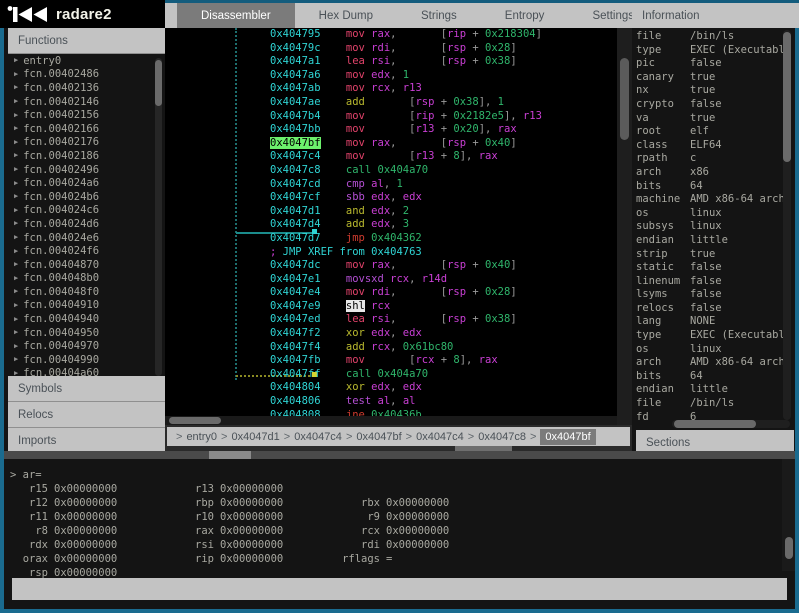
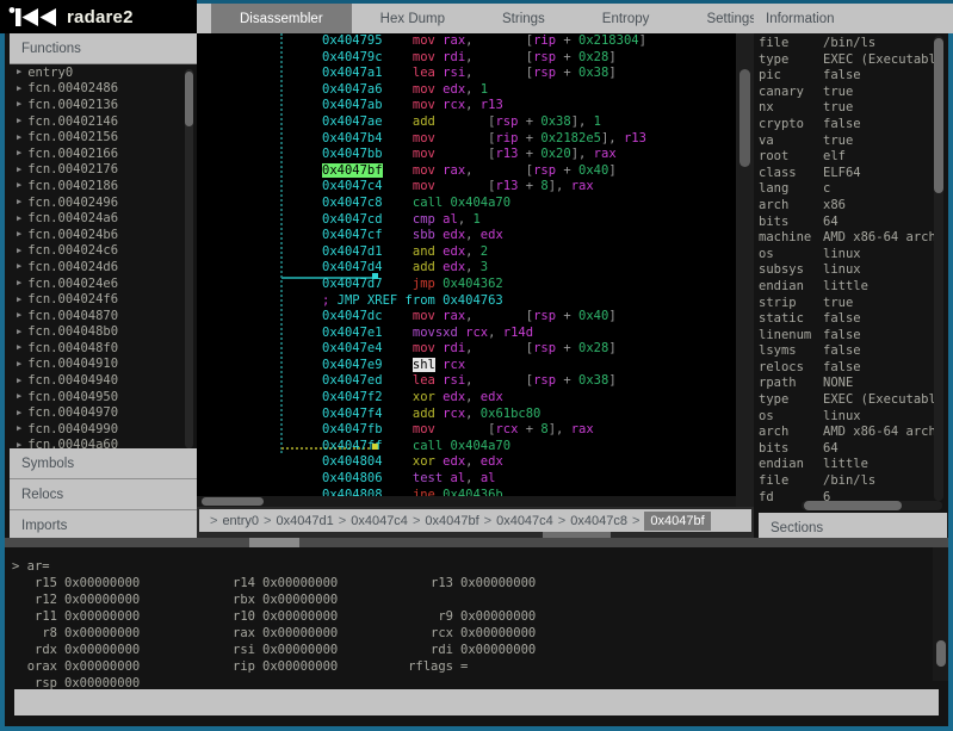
  radare2
  Disassembler
  Hex Dump
  Strings
  Entropy
  Setting
  Information
  Functions
  ▶
  entry0
  ▶
  fcn.00402486
  ▶
  fcn.00402136
  ▶
  fcn.00402146
  ▶
  fcn.00402156
  ▶
  fcn.00402166
  ▶
  fcn.00402176
  ▶
  fcn.00402186
  ▶
  fcn.00402496
  ▶
  fcn.004024a6
  ▶
  fcn.004024b6
  ▶
  fcn.004024c6
  ▶
  fcn.004024d6
  ▶
  fcn.004024e6
  ▶
  fcn.004024f6
  ▶
  fcn.00404870
  ▶
  fcn.004048b0
  ▶
  fcn.004048f0
  ▶
  fcn.00404910
  ▶
  fcn.00404940
  ▶
  fcn.00404950
  ▶
  fcn.00404970
  ▶
  fcn.00404990
  ▶
  fcn.00404a60
  Symbols
  Relocs
  Imports
  0x404795 mov rax, [rip + 0x218304]
  0x40479c mov rdi, [rsp + 0x28]
  0x4047a1 lea rsi, [rsp + 0x38]
  0x4047a6 mov edx, 1
  0x4047ab mov rcx, r13
  0x4047ae add [rsp + 0x38], 1
  0x4047b4 mov [rip + 0x2182e5], r13
  0x4047bb mov [r13 + 0x20], rax
  0x4047bf mov rax, [rsp + 0x40]
  0x4047c4 mov [r13 + 8], rax
  0x4047c8 call 0x404a70
  0x4047cd cmp al, 1
  0x4047cf sbb edx, edx
  0x4047d1 and edx, 2
  0x4047d4 add edx, 3
  0x4047d7 jmp 0x404362
  ; JMP XREF from 0x404763
  0x4047dc mov rax, [rsp + 0x40]
  0x4047e1 movsxd rcx, r14d
  0x4047e4 mov rdi, [rsp + 0x28]
  0x4047e9 shl rcx
  0x4047ed lea rsi, [rsp + 0x38]
  0x4047f2 xor edx, edx
  0x4047f4 add rcx, 0x61bc80
  0x4047fb mov [rcx + 8], rax
  0x4047ff call 0x404a70
  0x404804 xor edx, edx
  0x404806 test al, al
  0x404808 jne 0x40436b
  >
  entry0
  >
  0x4047d1
  >
  0x4047c4
  >
  0x4047bf
  >
  0x4047c4
  >
  0x4047c8
  >
  0x4047bf
  file
  /bin/ls
  type
  EXEC (Executabl
  pic
  false
  canary
  true
  nx
  true
  crypto
  false
  va
  true
  root
  elf
  class
  ELF64
- rpath
+ lang
  c
  arch
  x86
  bits
  64
  machine
  AMD x86-64 arch
  os
  linux
  subsys
  linux
  endian
  little
  strip
  true
  static
  false
  linenum
  false
  lsyms
  false
  relocs
  false
- lang
+ rpath
  NONE
  type
  EXEC (Executabl
  os
  linux
  arch
  AMD x86-64 arch
  bits
  64
  endian
  little
  file
  /bin/ls
  fd
  6
  Sections
  > ar=
  r15 0x00000000
+ r14 0x00000000
  r13 0x00000000
  r12 0x00000000
- rbp 0x00000000
  rbx 0x00000000
  r11 0x00000000
  r10 0x00000000
  r9 0x00000000
  r8 0x00000000
  rax 0x00000000
  rcx 0x00000000
  rdx 0x00000000
  rsi 0x00000000
  rdi 0x00000000
  orax 0x00000000
  rip 0x00000000
  rflags =
  rsp 0x00000000
